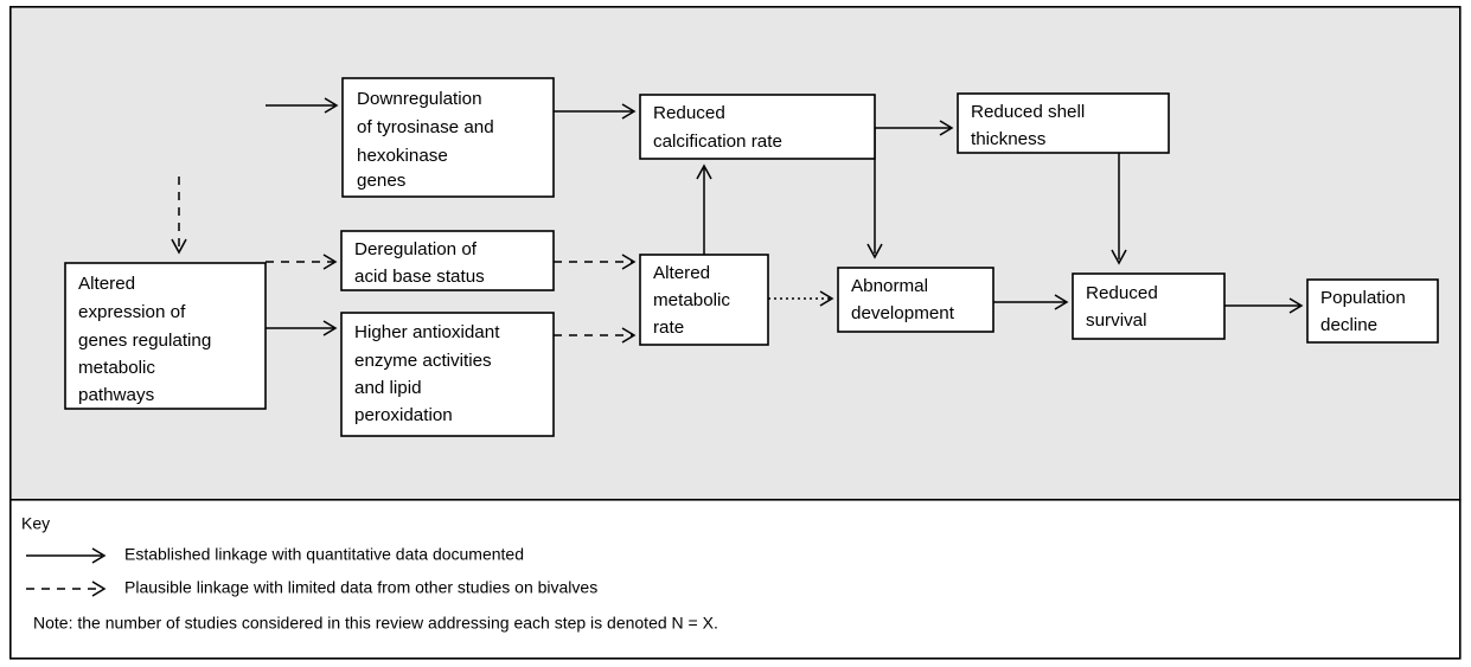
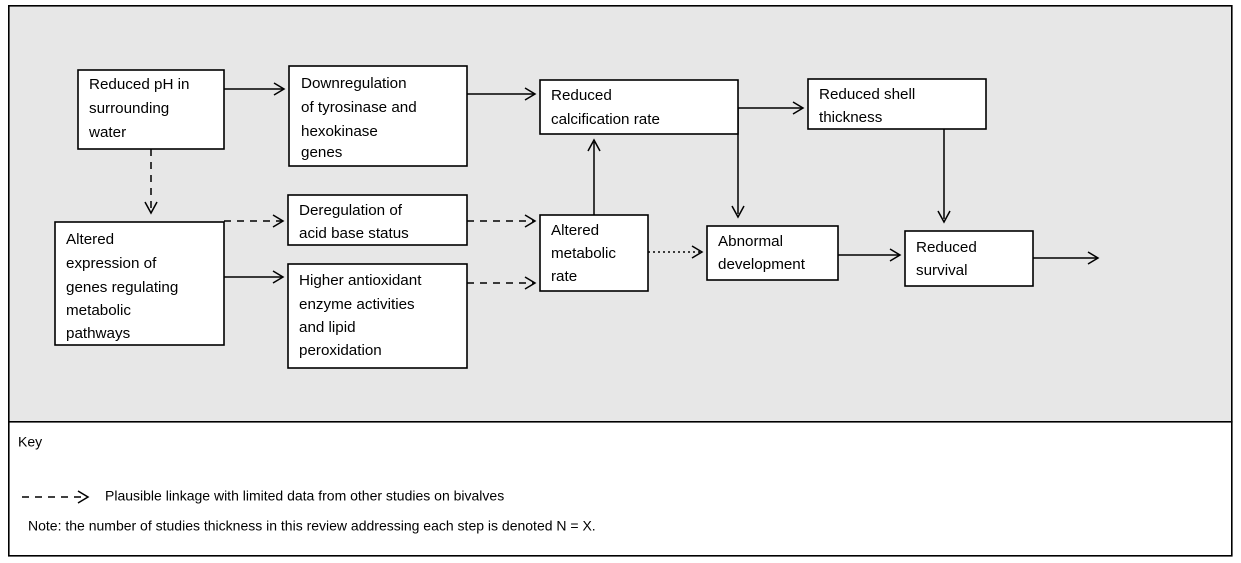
+ Reduced pH in
+ surrounding
+ water
  Downregulation
  of tyrosinase and
  hexokinase
  genes
  Reduced
  calcification rate
  Reduced shell
  thickness
  Altered
  expression of
  genes regulating
  metabolic
  pathways
  Deregulation of
  acid base status
  Higher antioxidant
  enzyme activities
  and lipid
  peroxidation
  Altered
  metabolic
  rate
  Abnormal
  development
  Reduced
  survival
- Population
- decline
  Key
- Established linkage with quantitative data documented
  Plausible linkage with limited data from other studies on bivalves
- Note: the number of studies considered in this review addressing each step is denoted N = X.
+ Note: the number of studies thickness in this review addressing each step is denoted N = X.
